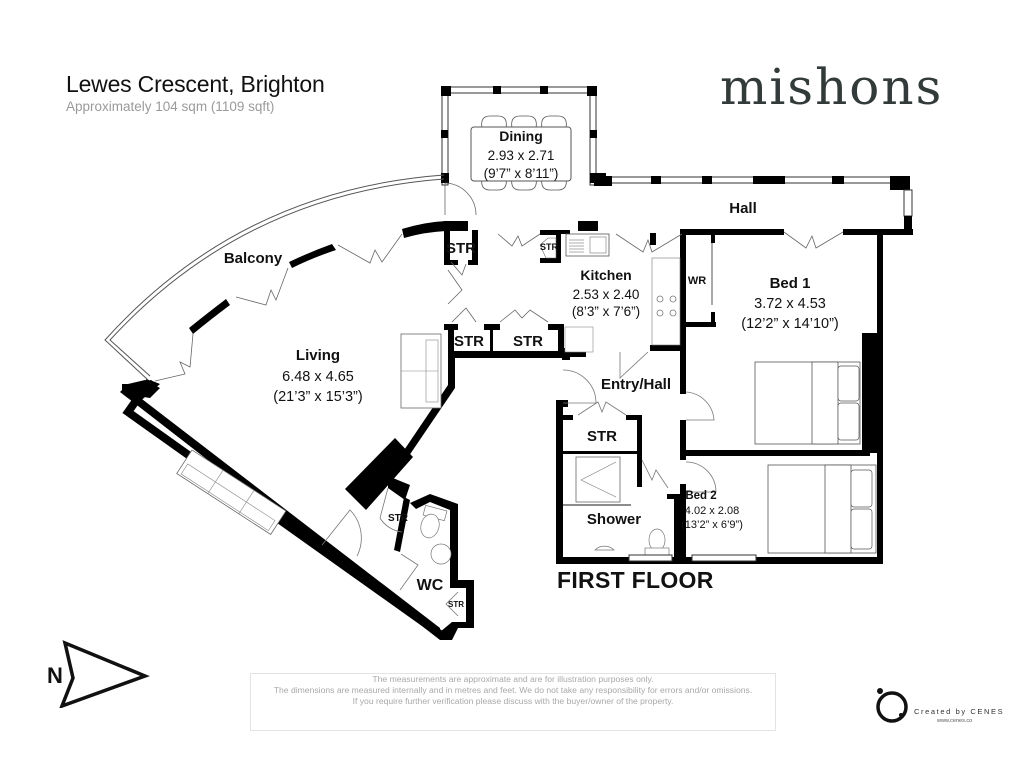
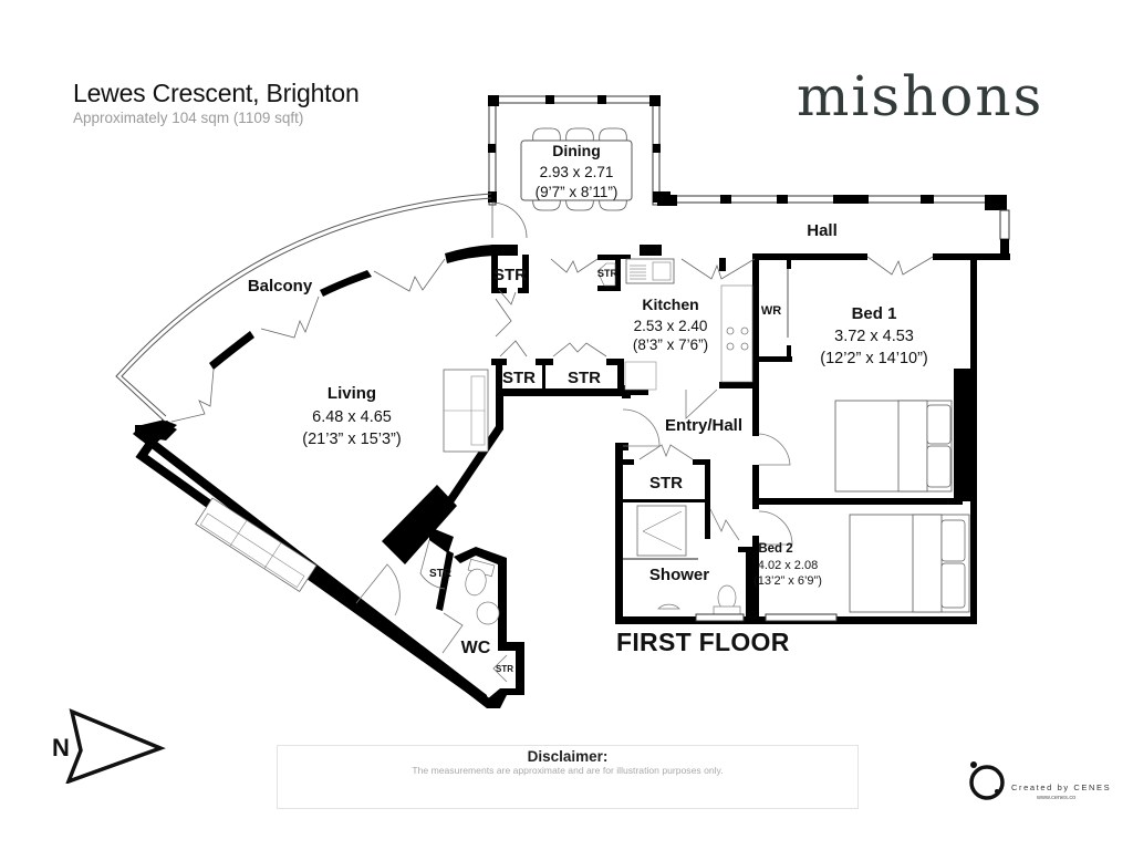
  Lewes Crescent, Brighton
  Approximately 104 sqm (1109 sqft)
  mishons
  Dining
  2.93 x 2.71
  (9’7” x 8’11”)
  Hall
  Balcony
  Kitchen
  2.53 x 2.40
  (8’3” x 7’6”)
  STR
  STR
  STR
  STR
  STR
  STR
  STR
  Living
  6.48 x 4.65
  (21’3” x 15’3”)
  WC
  Bed 1
  3.72 x 4.53
  (12’2” x 14’10”)
  WR
  Bed 2
  4.02 x 2.08
  (13’2” x 6’9”)
  Entry/Hall
  Shower
  FIRST FLOOR
  N
+ Disclaimer:
  The measurements are approximate and are for illustration purposes only.
- The dimensions are measured internally and in metres and feet. We do not take any responsibility for errors and/or omissions.
- If you require further verification please discuss with the buyer/owner of the property.
  Created by CENES
